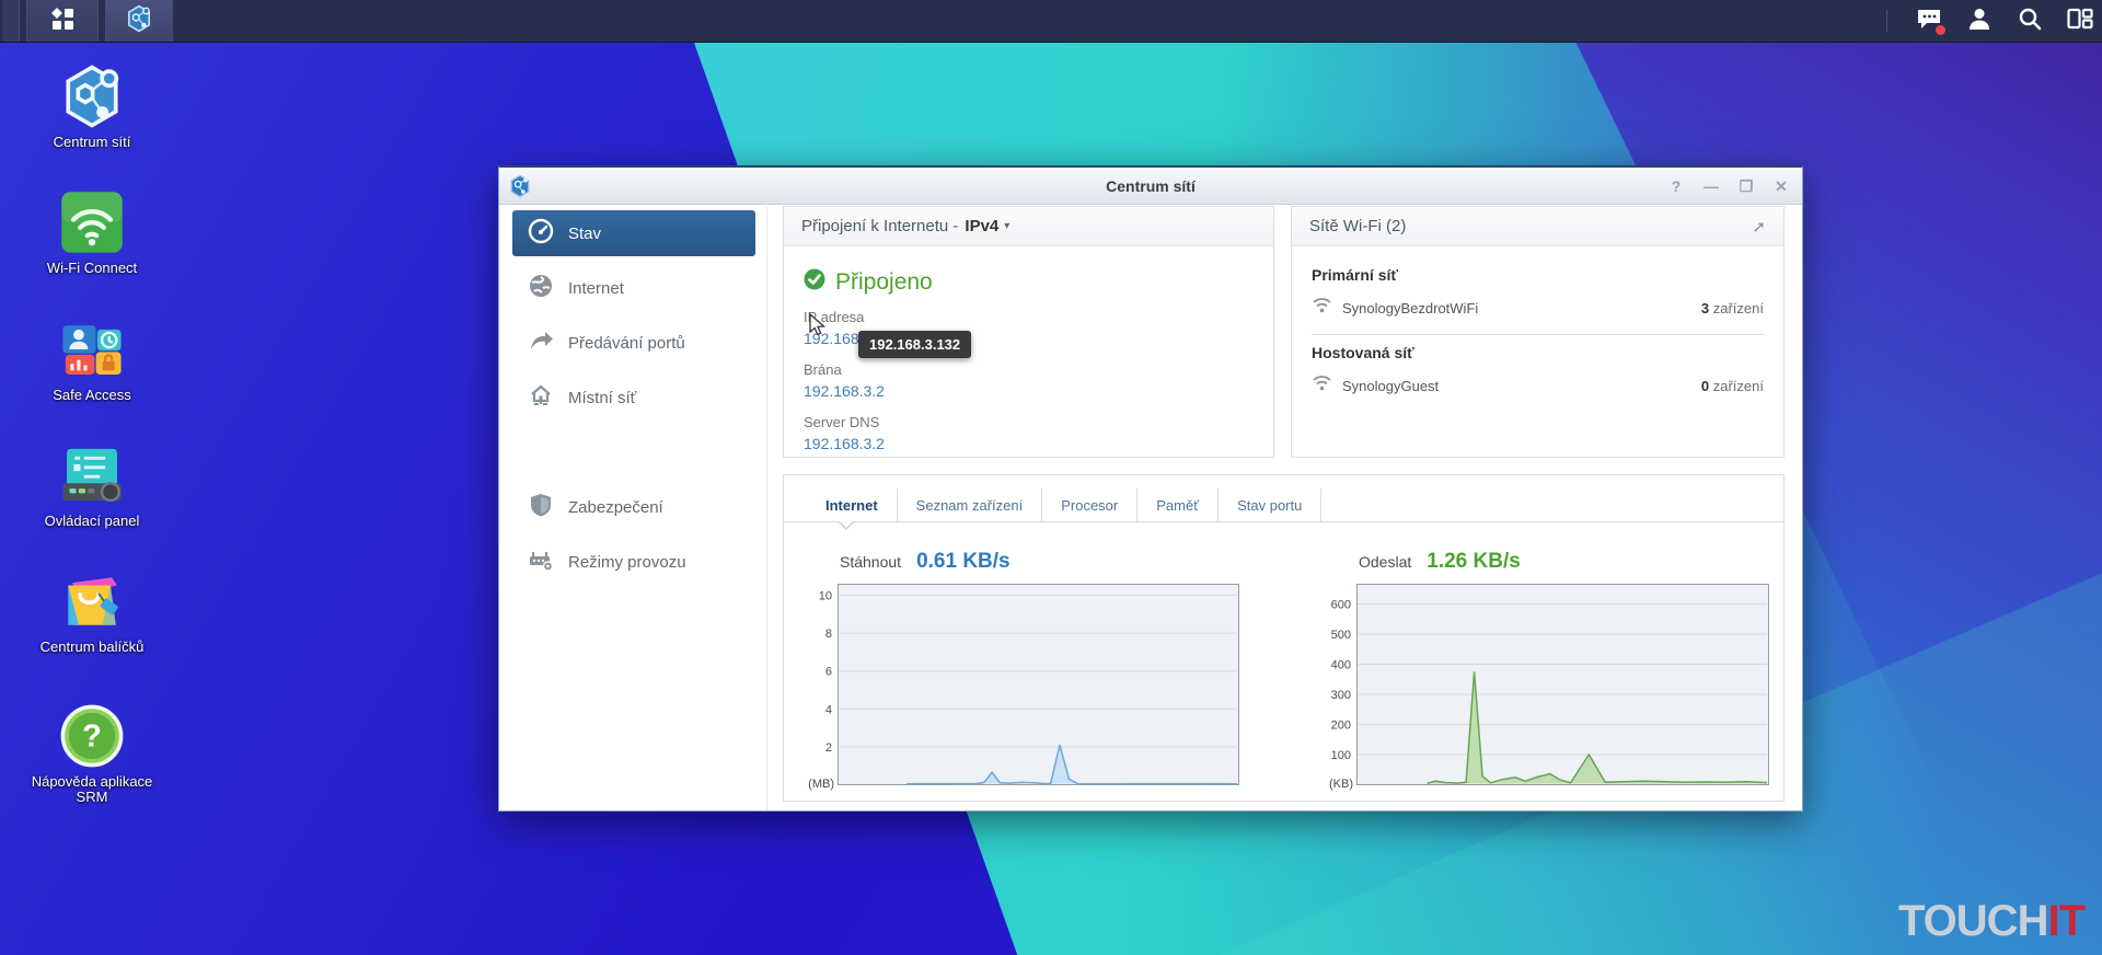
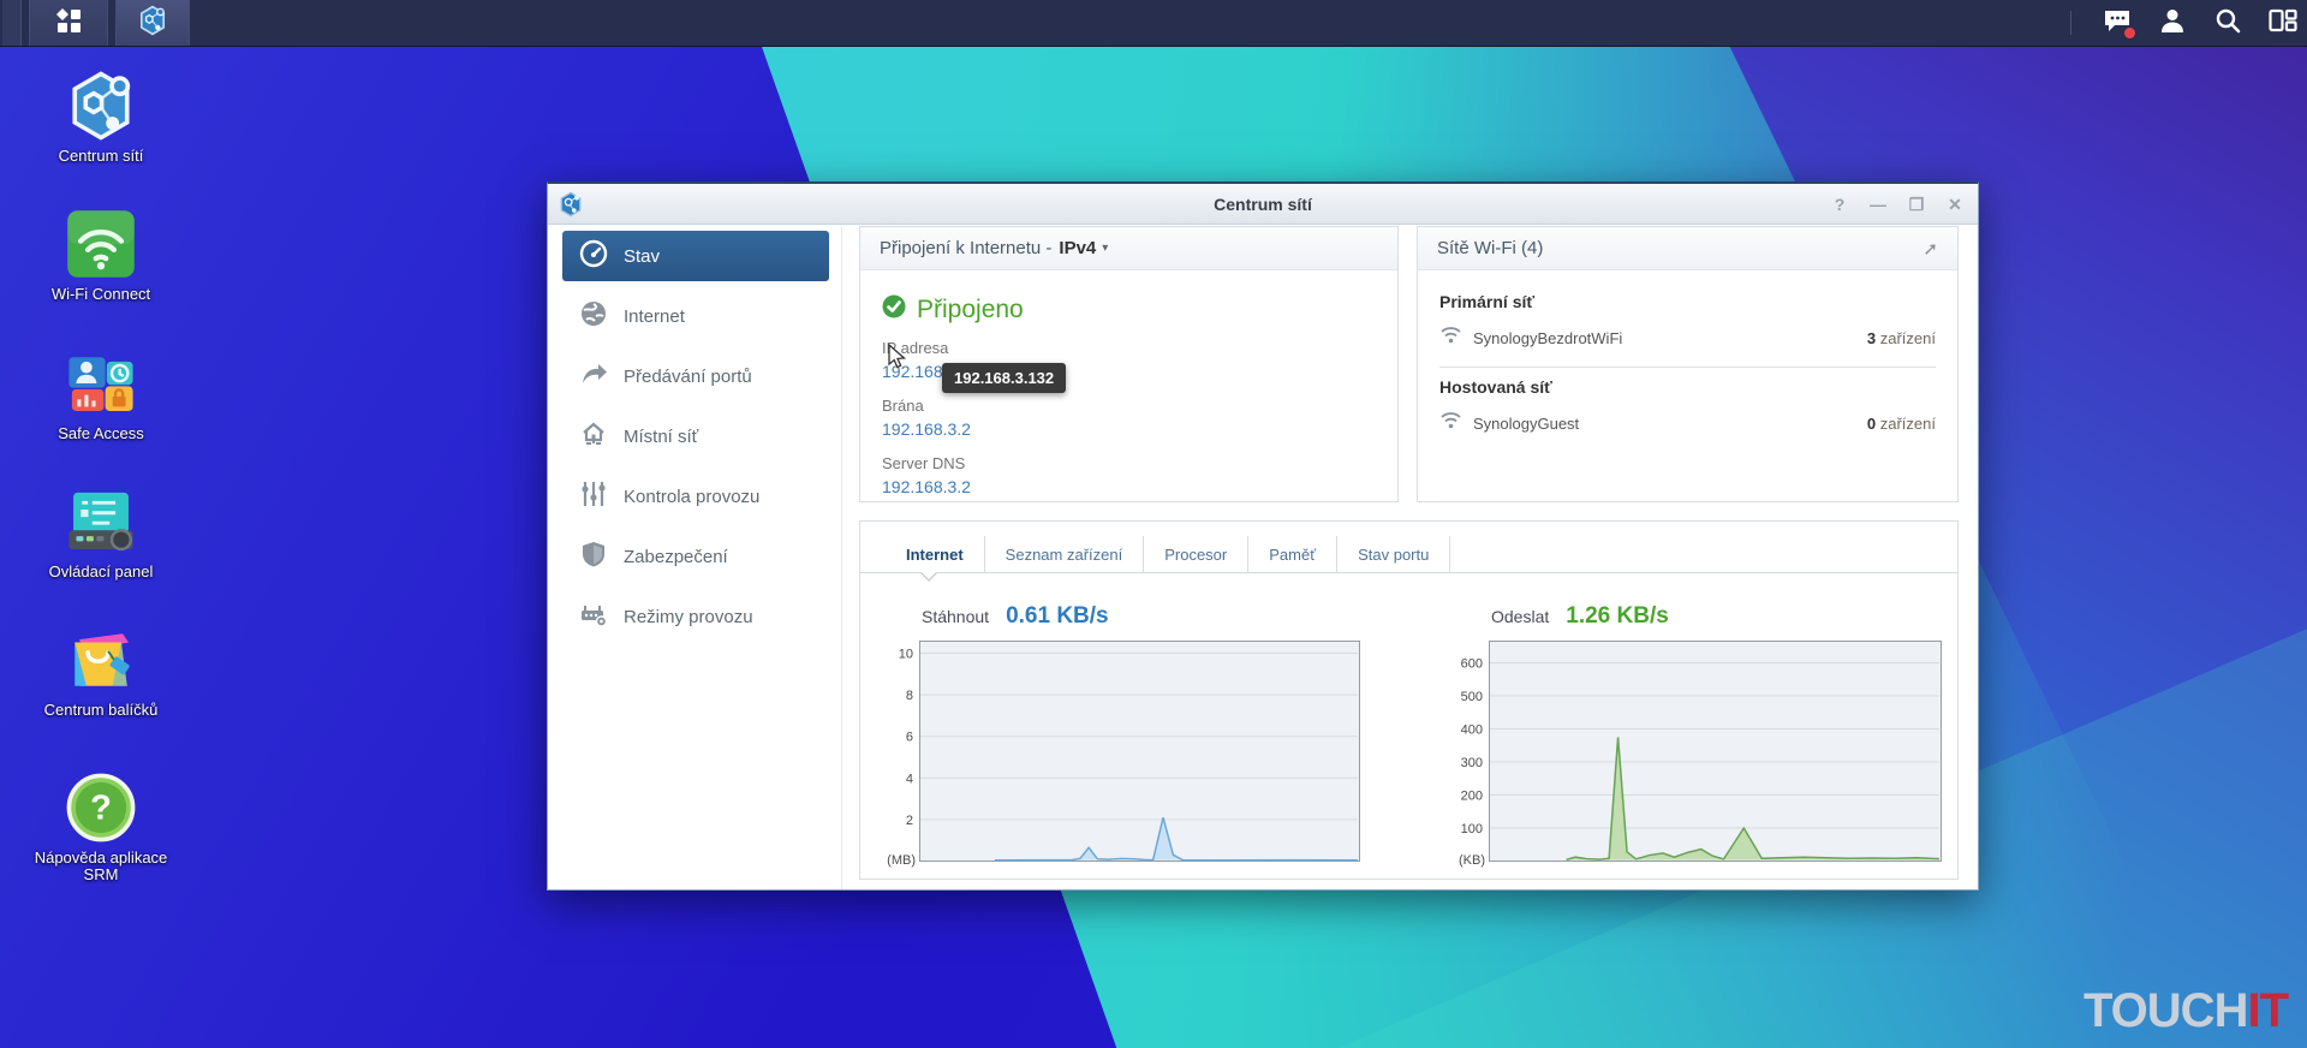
  Centrum sítí
  Wi-Fi Connect
  Safe Access
  Ovládací panel
  Centrum balíčků
  ?
  Nápověda aplikace SRM
  Centrum sítí
  ?
  —
  ❒
  ✕
  Stav
  Internet
  Předávání portů
  Místní síť
+ Kontrola provozu
  Zabezpečení
  Režimy provozu
  Připojení k Internetu -
  IPv4
  ▾
  Připojeno
  I adresa
  Brána
  192.168.3.2
  Server DNS
  192.168.3.2
- Sítě Wi-Fi (2)
+ Sítě Wi-Fi (4)
  ➚
  Primární síť
  SynologyBezdrotWiFi
  3 zařízení
  Hostovaná síť
  SynologyGuest
  0 zařízení
  Internet
  Seznam zařízení
  Procesor
  Paměť
  Stav portu
  Stáhnout
  0.61 KB/s
  10
  8
  6
  4
  2
  (MB)
  Odeslat
  1.26 KB/s
  600
  500
  400
  300
  200
  100
  (KB)
  192.168.3.132
  TOUCHIT
